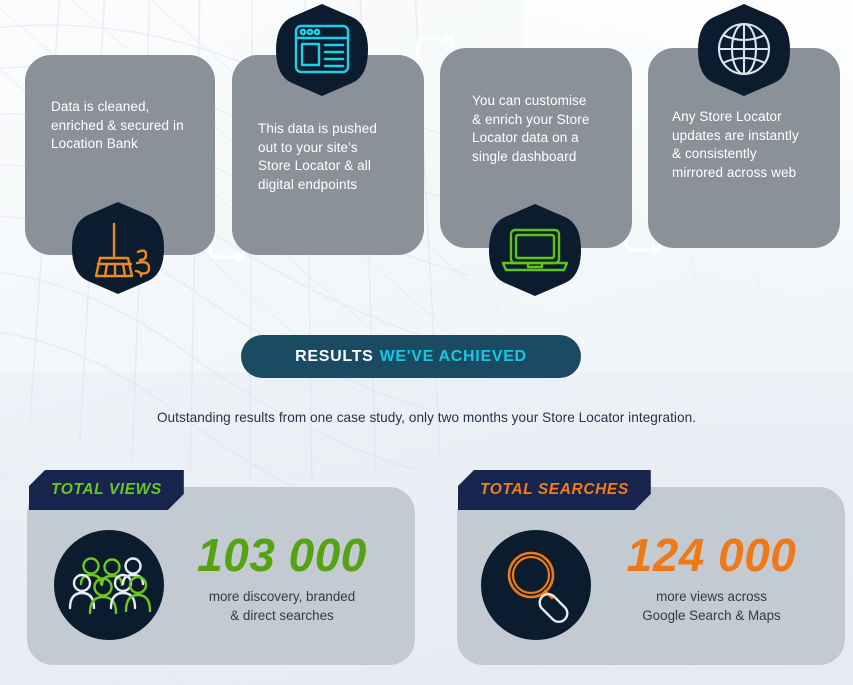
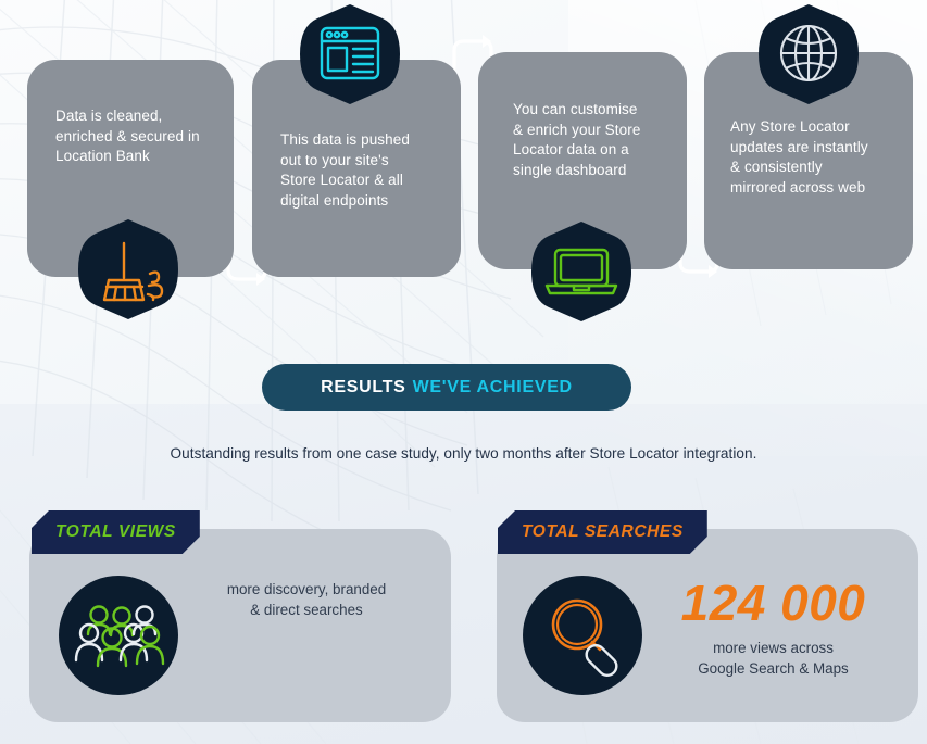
  Data is cleaned,
  enriched & secured in
  Location Bank
  This data is pushed
  out to your site's
  Store Locator & all
  digital endpoints
  You can customise
  & enrich your Store
  Locator data on a
  single dashboard
  Any Store Locator
  updates are instantly
  & consistently
  mirrored across web
  RESULTS
  WE'VE ACHIEVED
- Outstanding results from one case study, only two months your Store Locator integration.
+ Outstanding results from one case study, only two months after Store Locator integration.
  TOTAL VIEWS
  TOTAL SEARCHES
- 103 000
  more discovery, branded
  & direct searches
  124 000
  more views across
  Google Search & Maps
